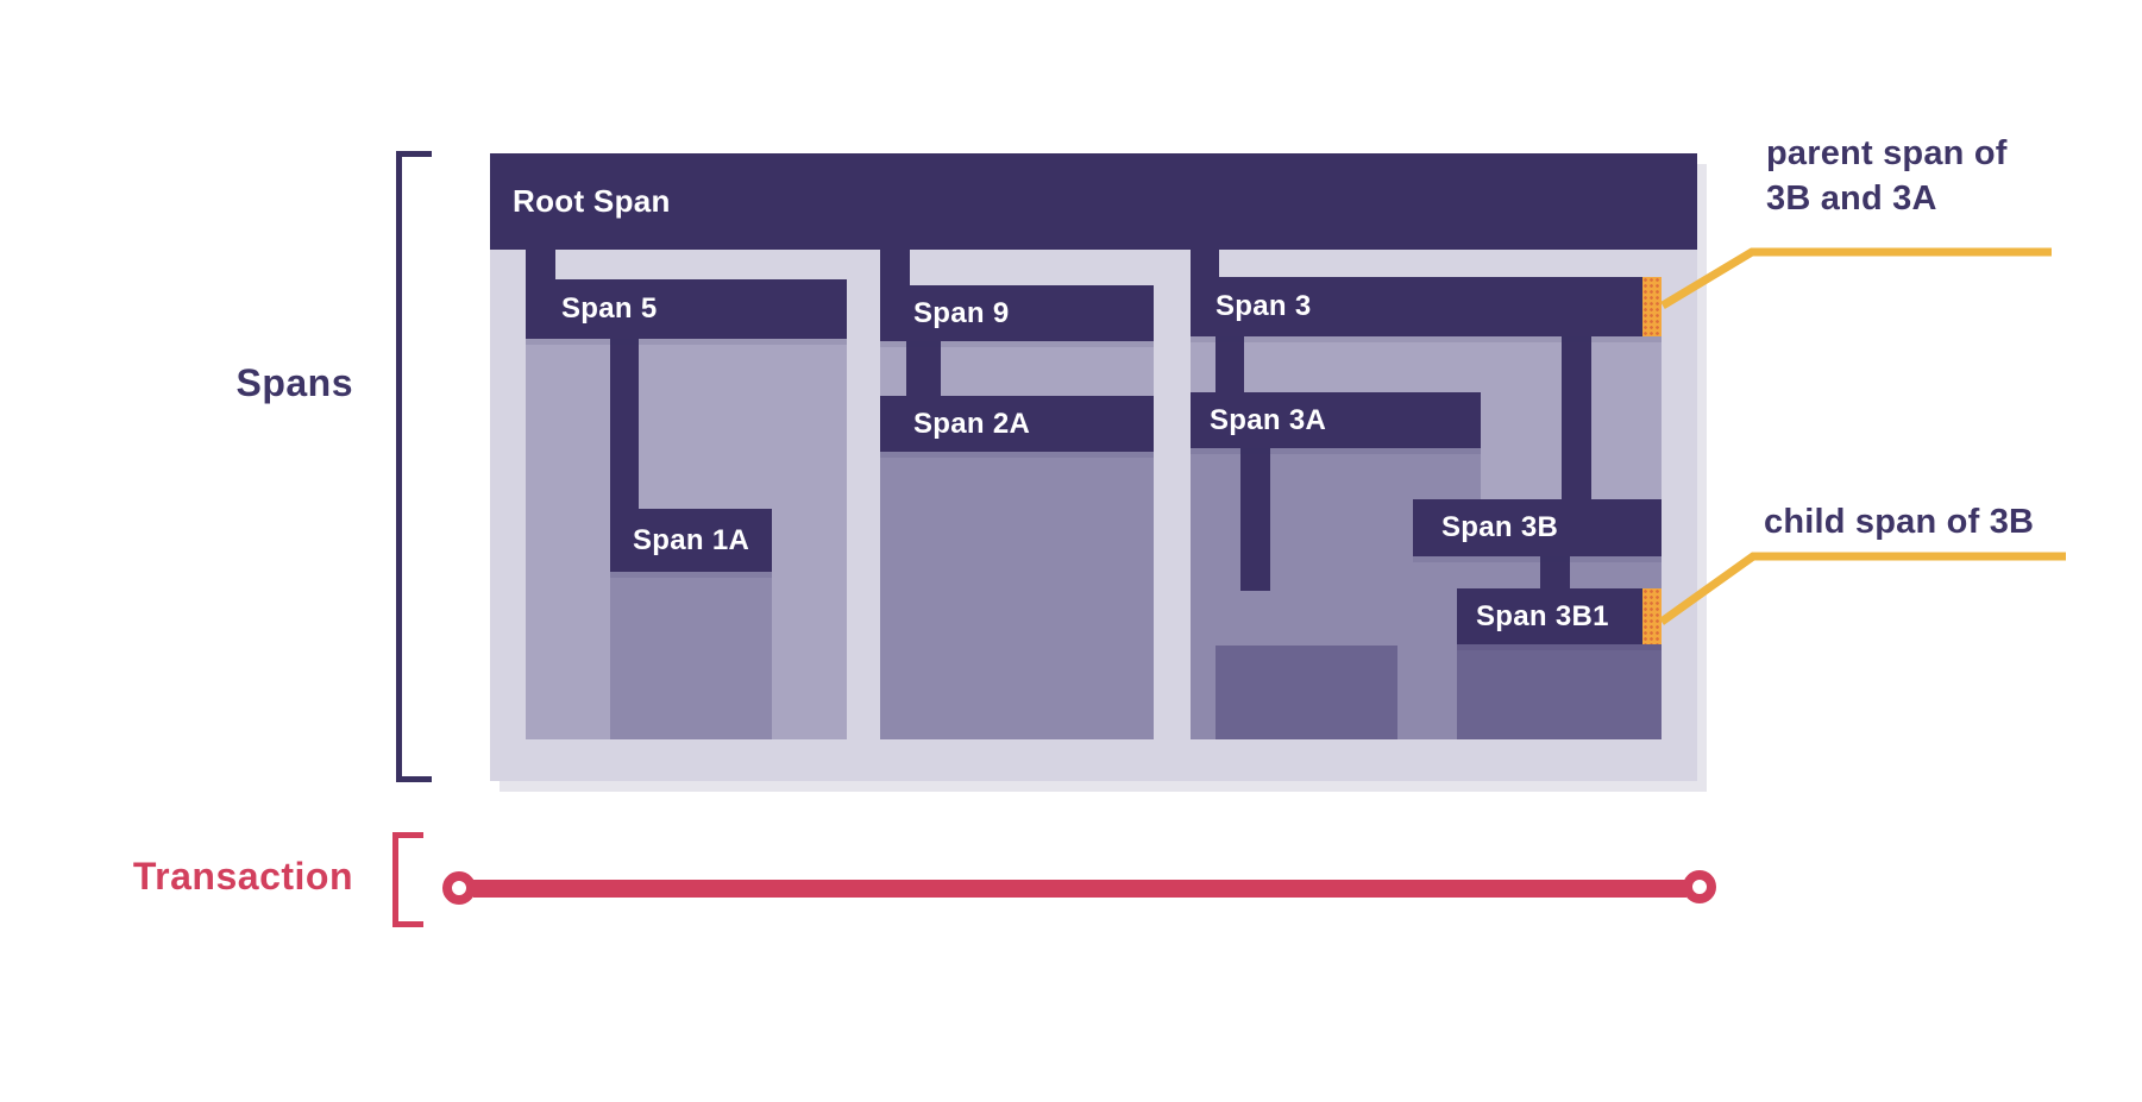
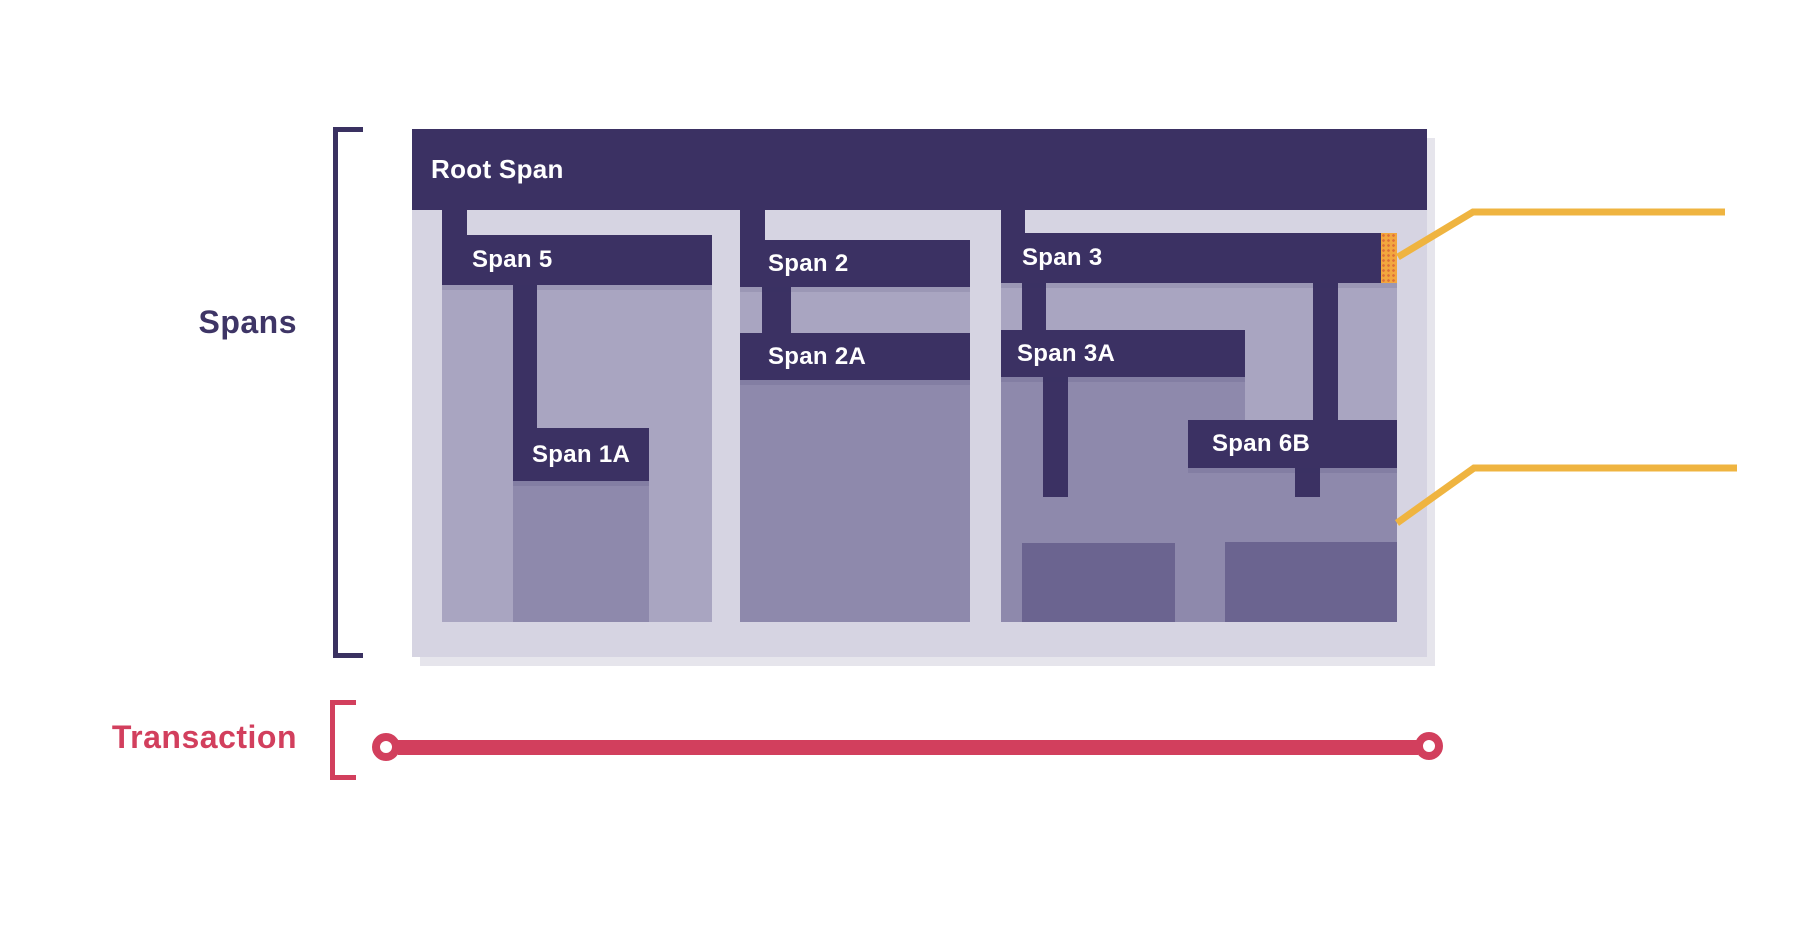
  Root Span
  Span 5
- Span 9
+ Span 2
  Span 3
  Span 1A
  Span 2A
  Span 3A
- Span 3B
+ Span 6B
- Span 3B1
- parent span of
- 3B and 3A
- child span of 3B
  Spans
  Transaction
